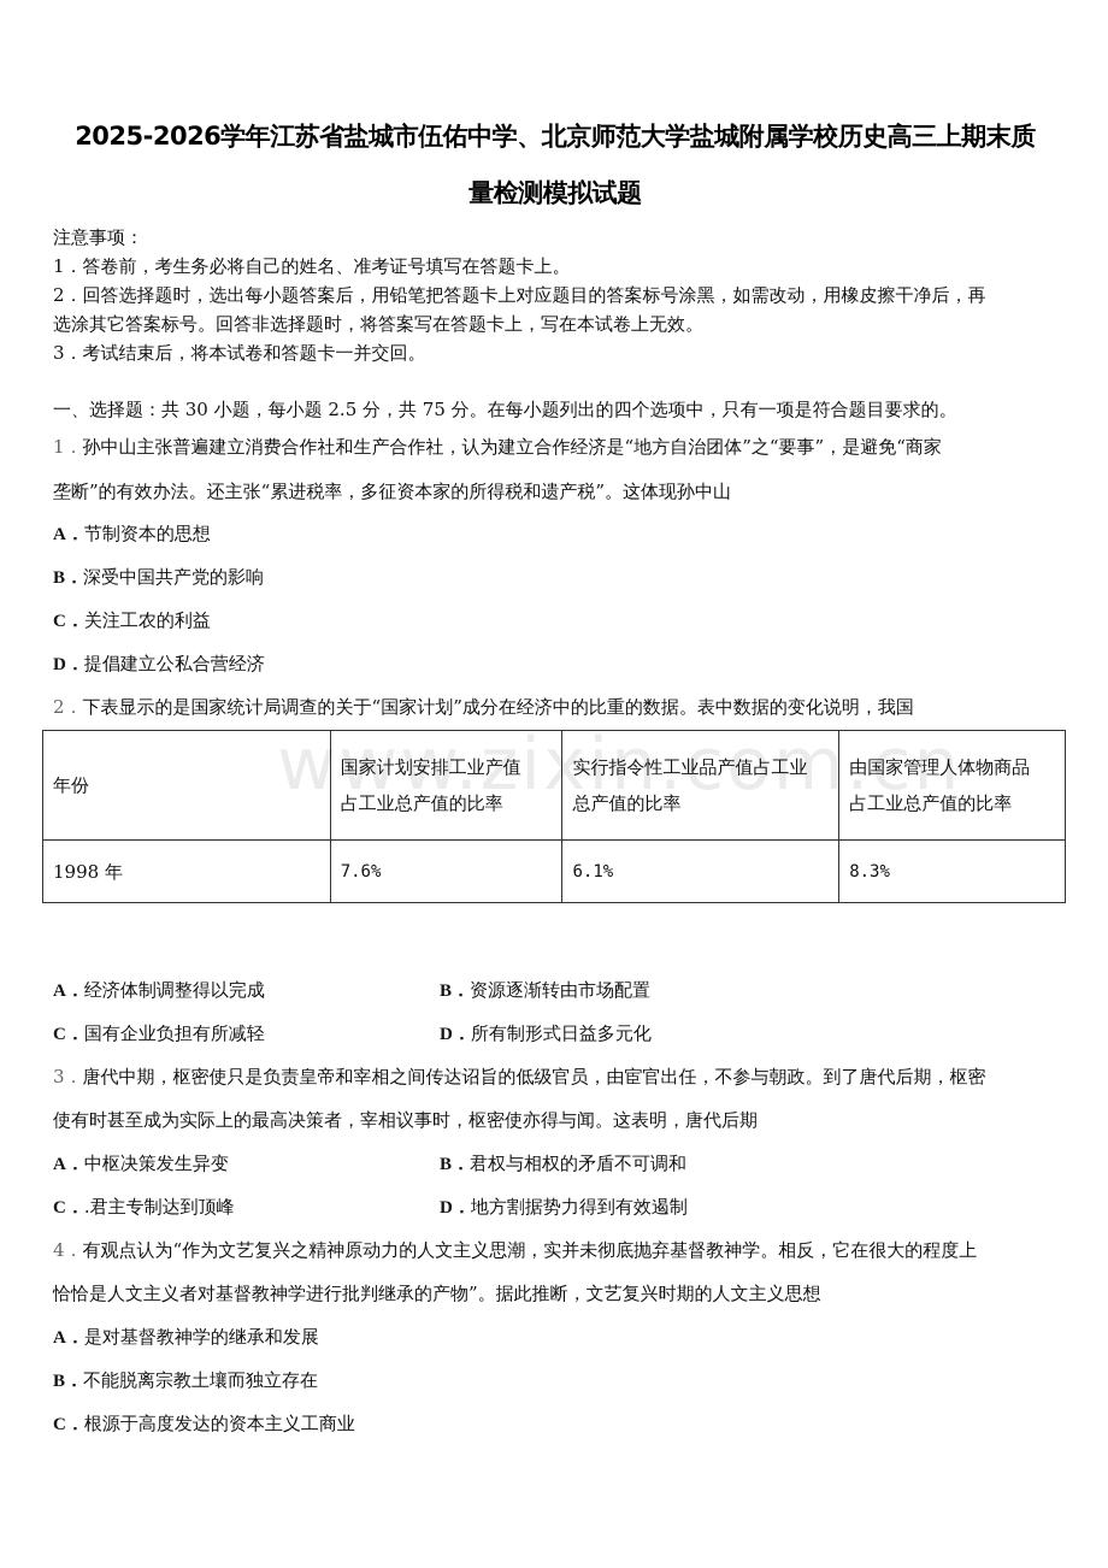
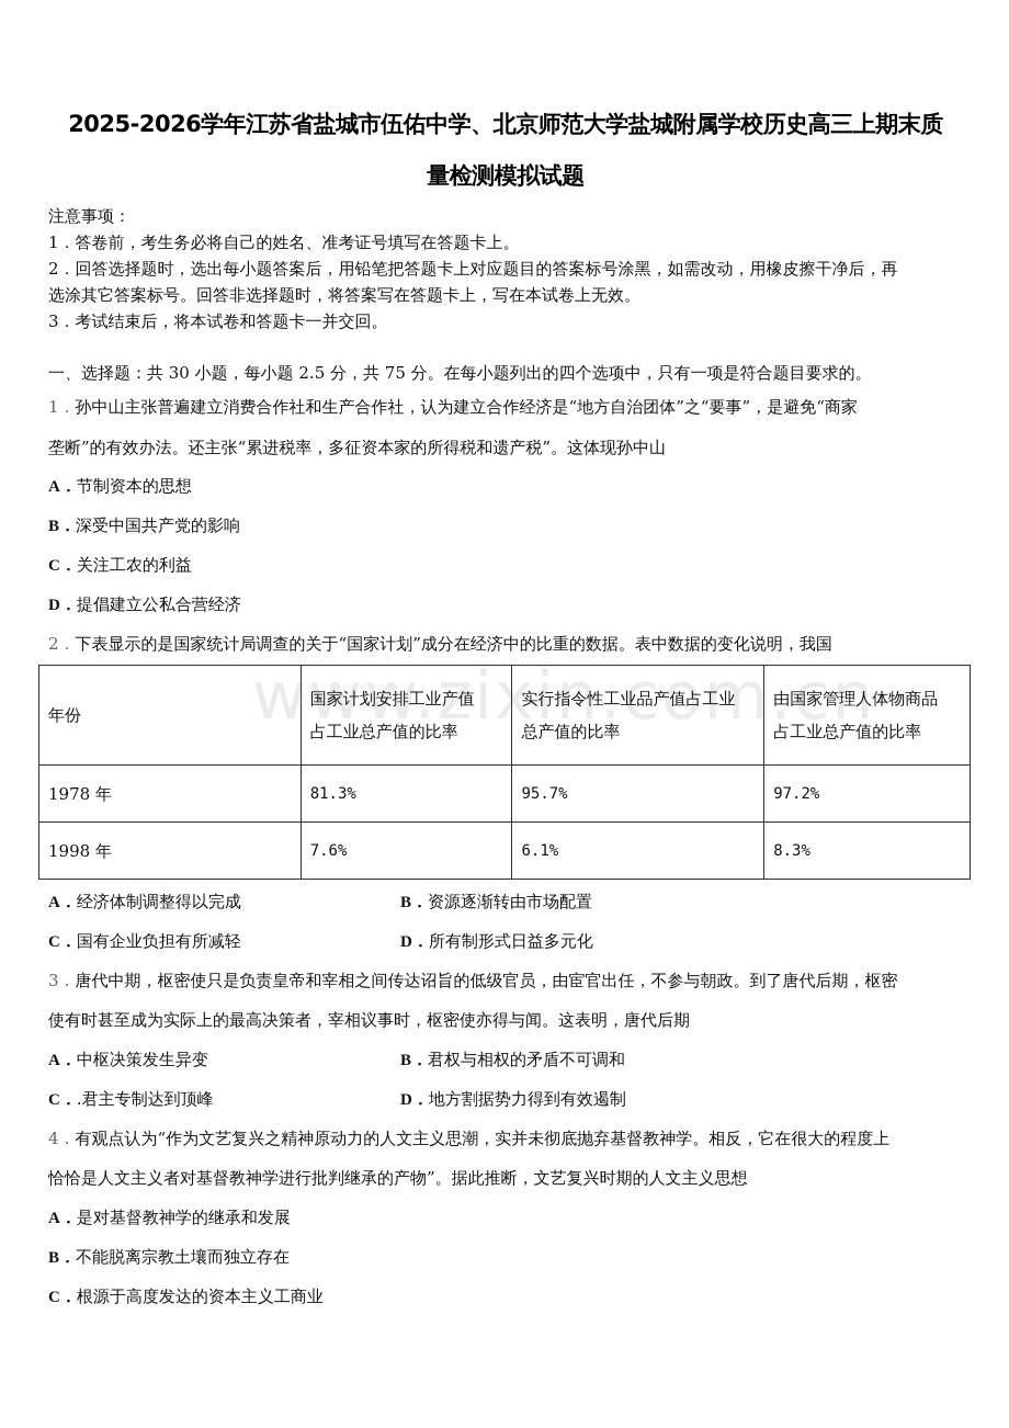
  2025-2026学年江苏省盐城市伍佑中学、北京师范大学盐城附属学校历史高三上期末质
  量检测模拟试题
  注意事项：
  1．答卷前，考生务必将自己的姓名、准考证号填写在答题卡上。
  2．回答选择题时，选出每小题答案后，用铅笔把答题卡上对应题目的答案标号涂黑，如需改动，用橡皮擦干净后，再
  选涂其它答案标号。回答非选择题时，将答案写在答题卡上，写在本试卷上无效。
  3．考试结束后，将本试卷和答题卡一并交回。
  一、选择题：共 30 小题，每小题 2.5 分，共 75 分。在每小题列出的四个选项中，只有一项是符合题目要求的。
  1．孙中山主张普遍建立消费合作社和生产合作社，认为建立合作经济是“地方自治团体”之“要事”，是避免“商家
  垄断”的有效办法。还主张“累进税率，多征资本家的所得税和遗产税”。这体现孙中山
  A．节制资本的思想
  B．深受中国共产党的影响
  C．关注工农的利益
  D．提倡建立公私合营经济
  2．下表显示的是国家统计局调查的关于“国家计划”成分在经济中的比重的数据。表中数据的变化说明，我国
  年份	国家计划安排工业产值占工业总产值的比率	实行指令性工业品产值占工业总产值的比率	由国家管理人体物商品占工业总产值的比率
+ 1978 年	81.3%	95.7%	97.2%
  1998 年	7.6%	6.1%	8.3%
  www.zixin.com.cn
  A．经济体制调整得以完成
  B．资源逐渐转由市场配置
  C．国有企业负担有所减轻
  D．所有制形式日益多元化
  3．唐代中期，枢密使只是负责皇帝和宰相之间传达诏旨的低级官员，由宦官出任，不参与朝政。到了唐代后期，枢密
  使有时甚至成为实际上的最高决策者，宰相议事时，枢密使亦得与闻。这表明，唐代后期
  A．中枢决策发生异变
  B．君权与相权的矛盾不可调和
  C．.君主专制达到顶峰
  D．地方割据势力得到有效遏制
  4．有观点认为“作为文艺复兴之精神原动力的人文主义思潮，实并未彻底抛弃基督教神学。相反，它在很大的程度上
  恰恰是人文主义者对基督教神学进行批判继承的产物”。据此推断，文艺复兴时期的人文主义思想
  A．是对基督教神学的继承和发展
  B．不能脱离宗教土壤而独立存在
  C．根源于高度发达的资本主义工商业
